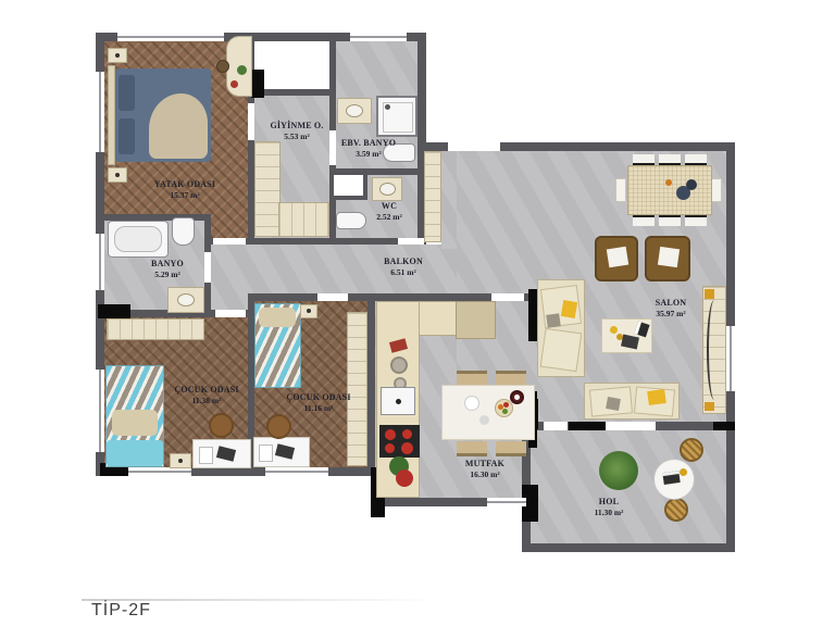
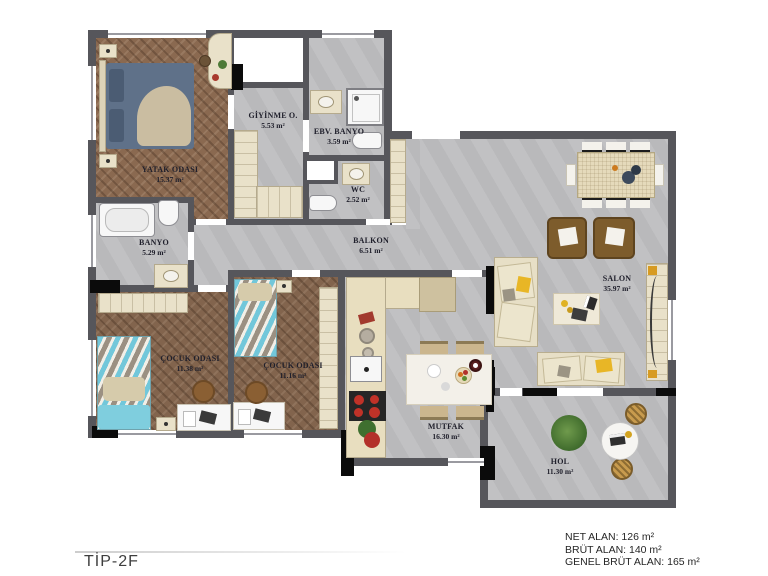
  YATAK ODASI
  15.37 m²
  GİYİNME O.
  5.53 m²
  EBV. BANYO
  3.59 m²
  WC
  2.52 m²
  BANYO
  5.29 m²
  BALKON
  6.51 m²
  ÇOCUK ODASI
  11.38 m²
  ÇOCUK ODASI
  11.16 m²
  MUTFAK
  16.30 m²
  SALON
  35.97 m²
  HOL
  11.30 m²
  TİP-2F
+ NET ALAN: 126 m²
+ BRÜT ALAN: 140 m²
+ GENEL BRÜT ALAN: 165 m²
